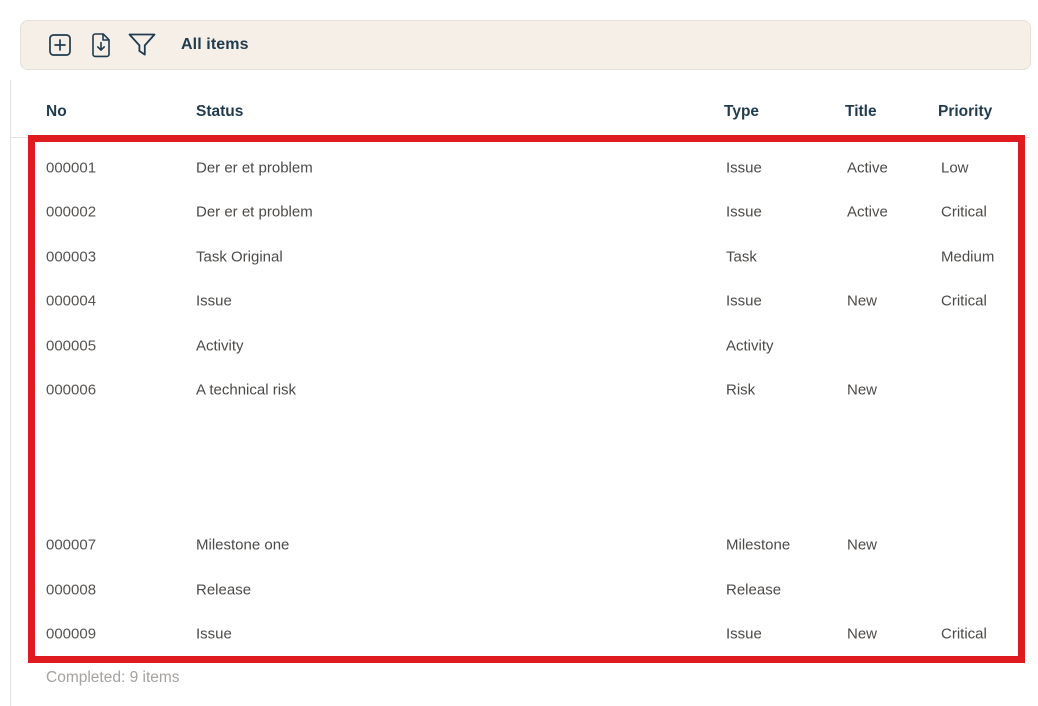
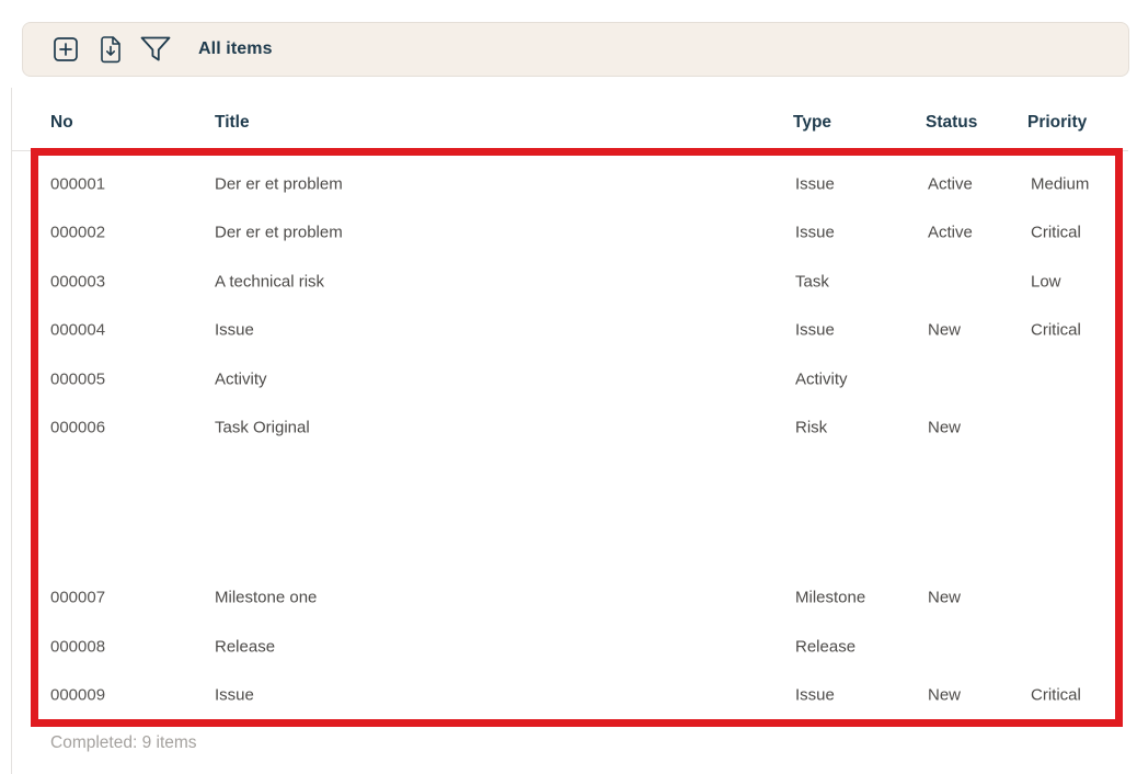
  All items
  No
- Status
+ Title
  Type
- Title
+ Status
  Priority
  000001
  Der er et problem
  Issue
  Active
- Low
+ Medium
  000002
  Der er et problem
  Issue
  Active
  Critical
  000003
- Task Original
+ A technical risk
  Task
- Medium
+ Low
  000004
  Issue
  Issue
  New
  Critical
  000005
  Activity
  Activity
  000006
- A technical risk
+ Task Original
  Risk
  New
  000007
  Milestone one
  Milestone
  New
  000008
  Release
  Release
  000009
  Issue
  Issue
  New
  Critical
  Completed: 9 items
